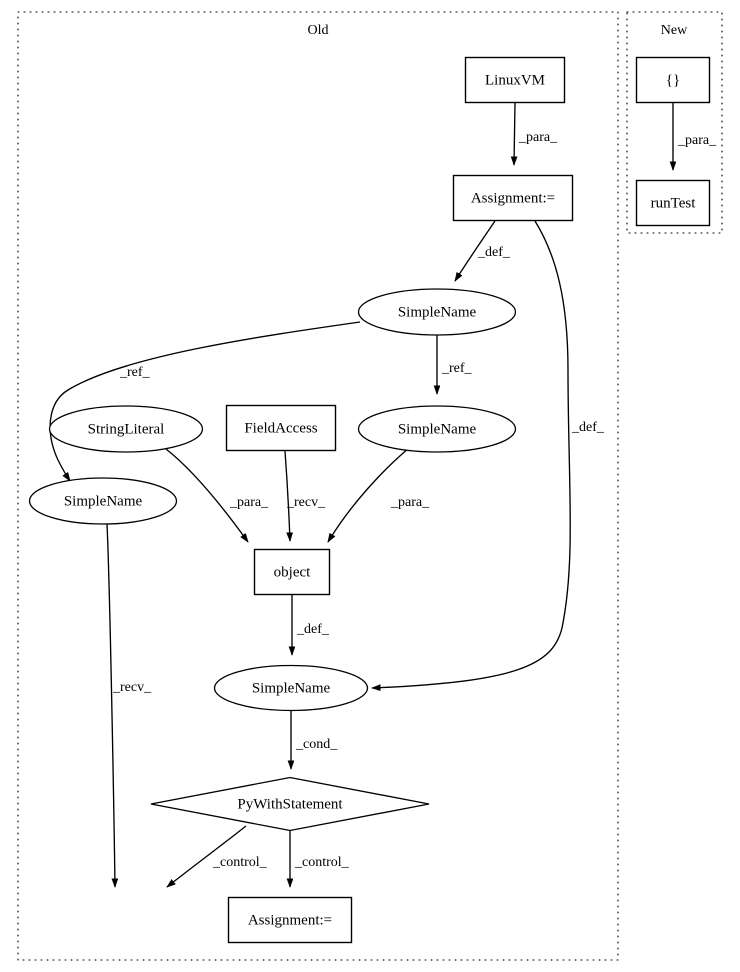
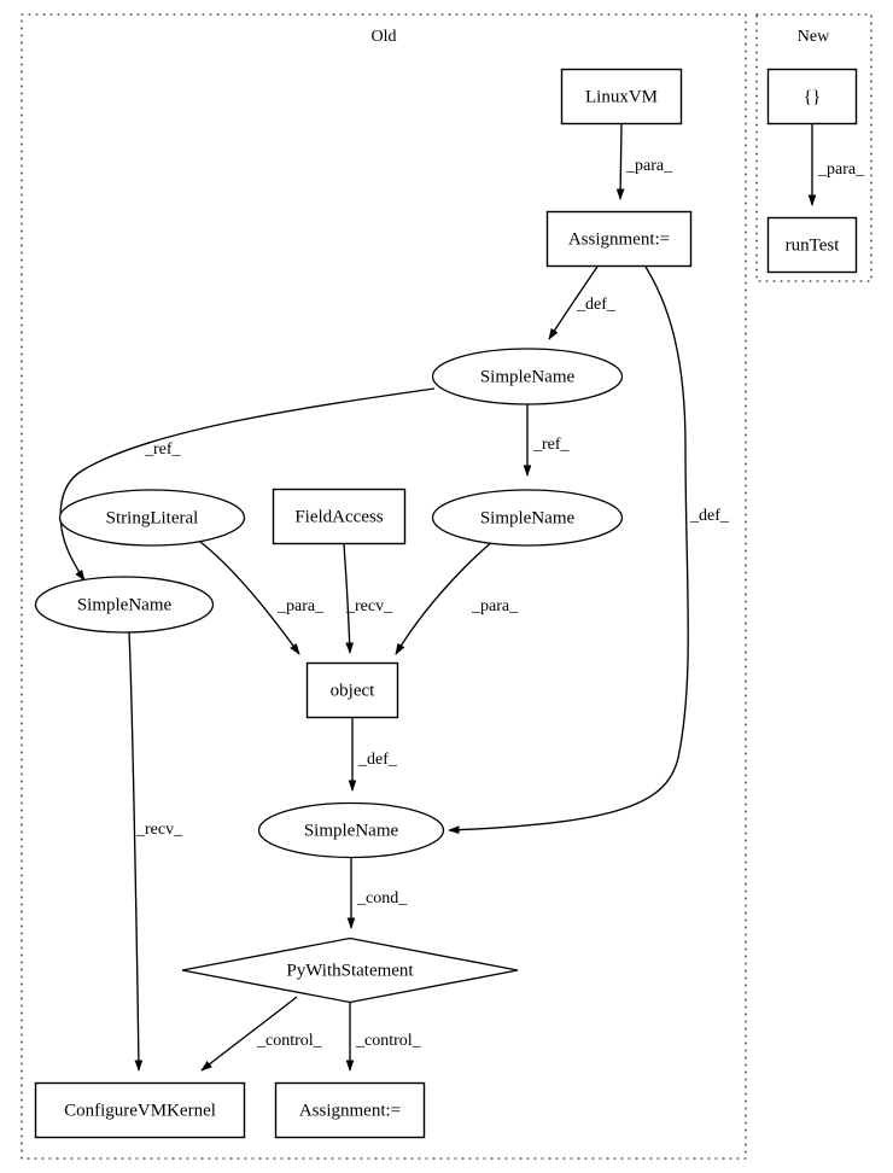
  Old
  New
  _para_
  _def_
  _def_
  _ref_
  _ref_
  _para_
  _recv_
  _para_
  _def_
  _cond_
  _recv_
  _control_
  _control_
  _para_
  LinuxVM
  Assignment:=
  SimpleName
  StringLiteral
  FieldAccess
  SimpleName
  SimpleName
  object
  SimpleName
  PyWithStatement
+ ConfigureVMKernel
  Assignment:=
  {}
  runTest
